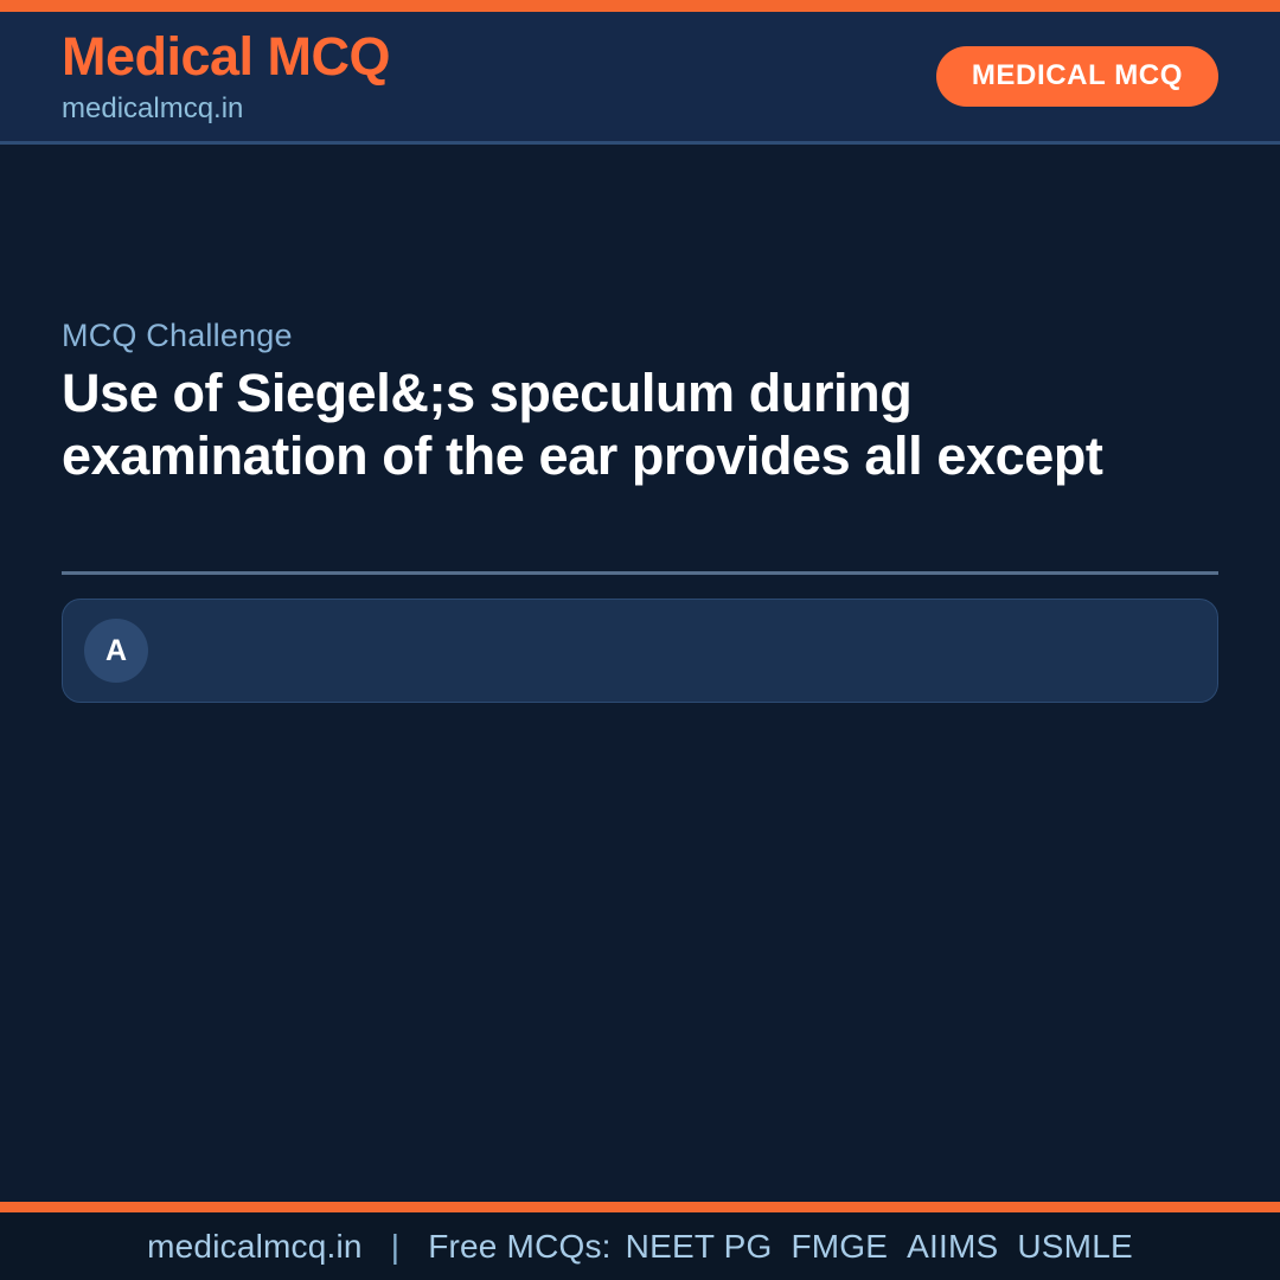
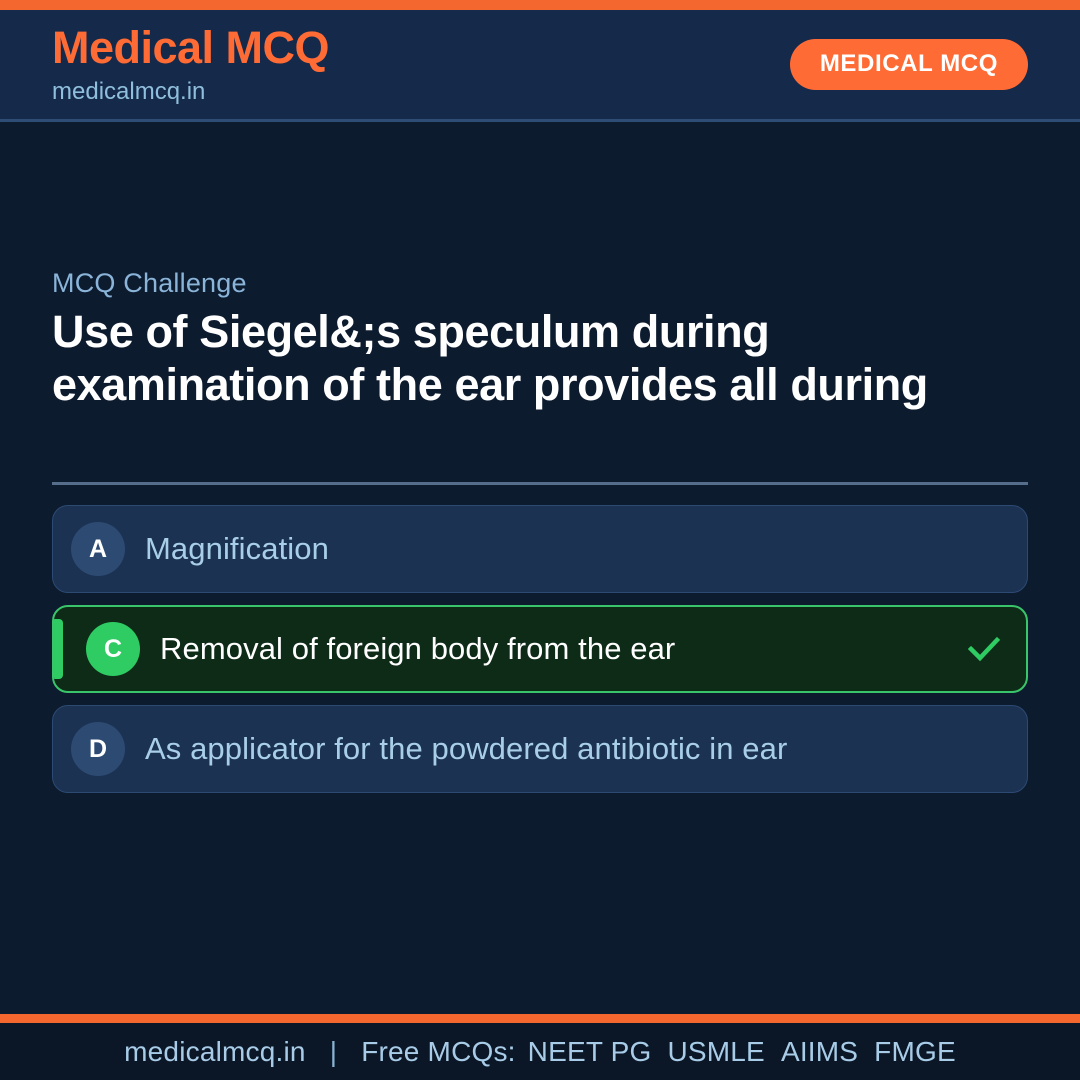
  Medical MCQ
  medicalmcq.in
  MEDICAL MCQ
  MCQ Challenge
- Use of Siegel&;s speculum during examination of the ear provides all except
+ Use of Siegel&;s speculum during examination of the ear provides all during
  A
+ Magnification
+ C
+ Removal of foreign body from the ear
+ D
+ As applicator for the powdered antibiotic in ear
  medicalmcq.in
  |
  Free MCQs:
  NEET PG
- FMGE
+ USMLE
  AIIMS
- USMLE
+ FMGE
